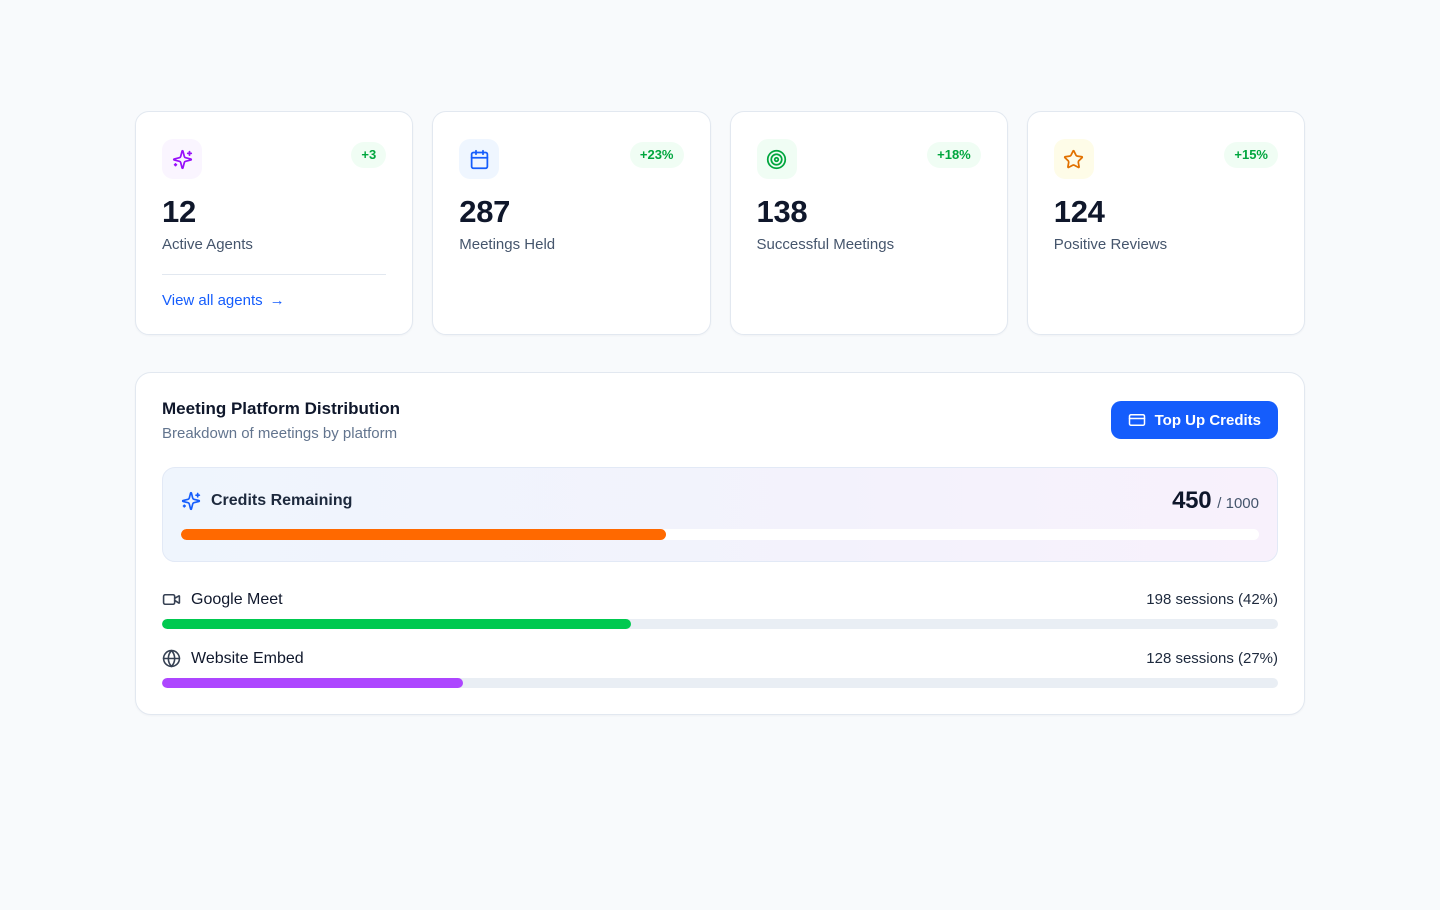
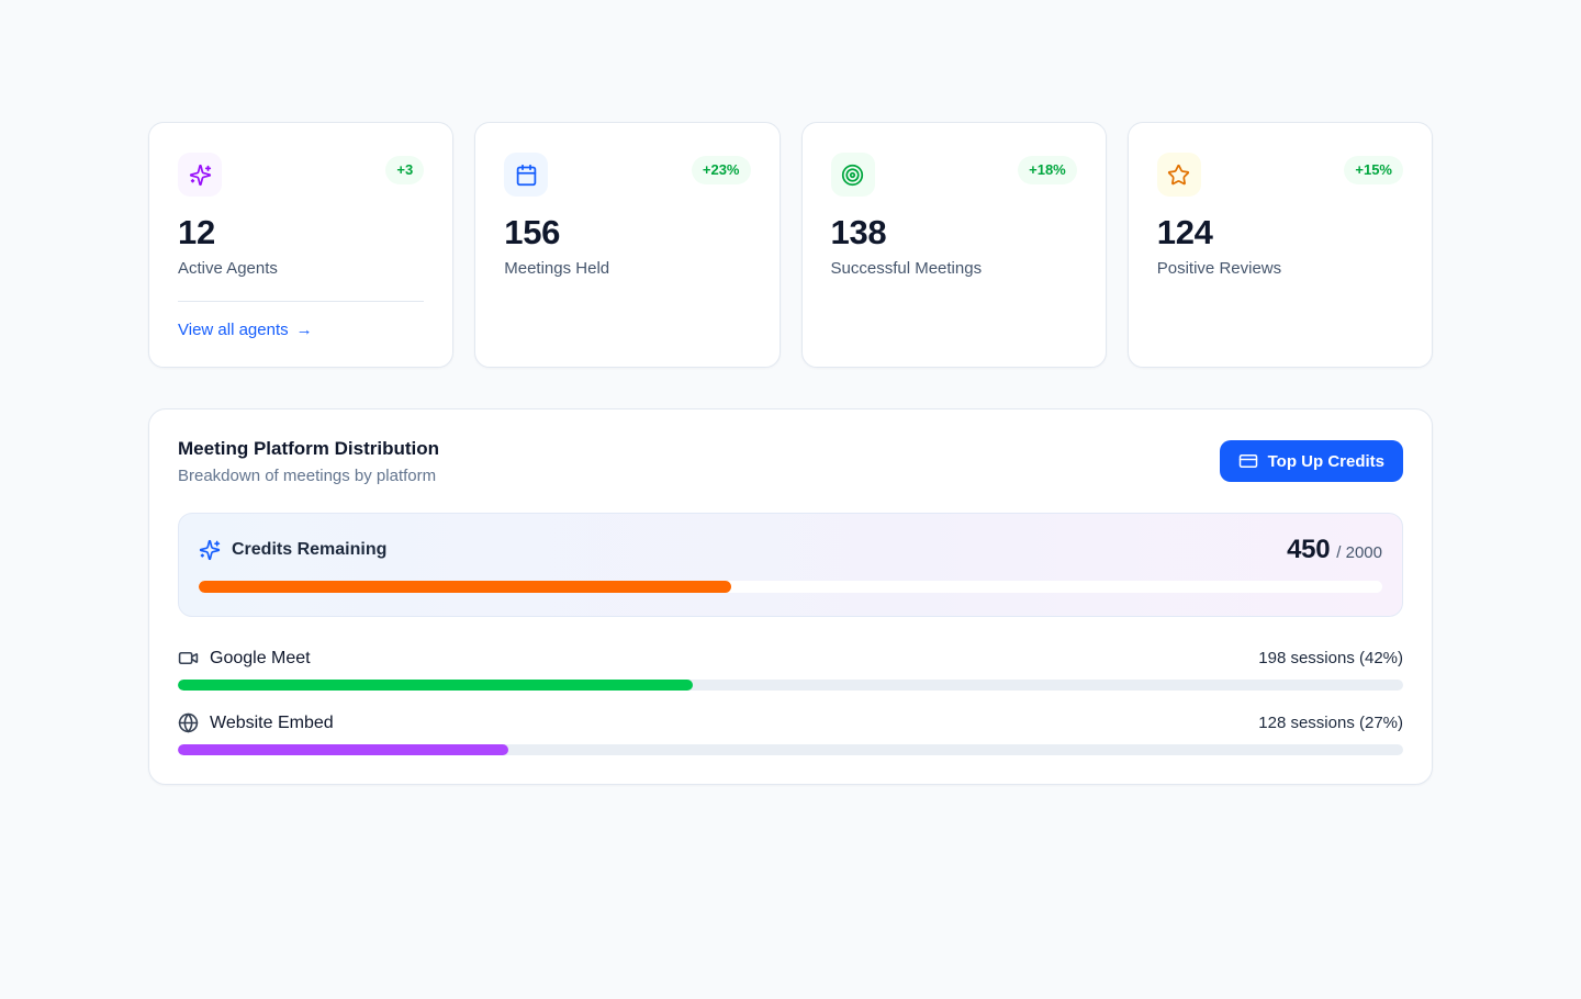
  +3
  12
  Active Agents
  View all agents
  →
  +23%
- 287
+ 156
  Meetings Held
  +18%
  138
  Successful Meetings
  +15%
  124
  Positive Reviews
  Meeting Platform Distribution
  Breakdown of meetings by platform
  Top Up Credits
  Credits Remaining
  450
- / 1000
+ / 2000
  Google Meet
  198 sessions (42%)
  Website Embed
  128 sessions (27%)
